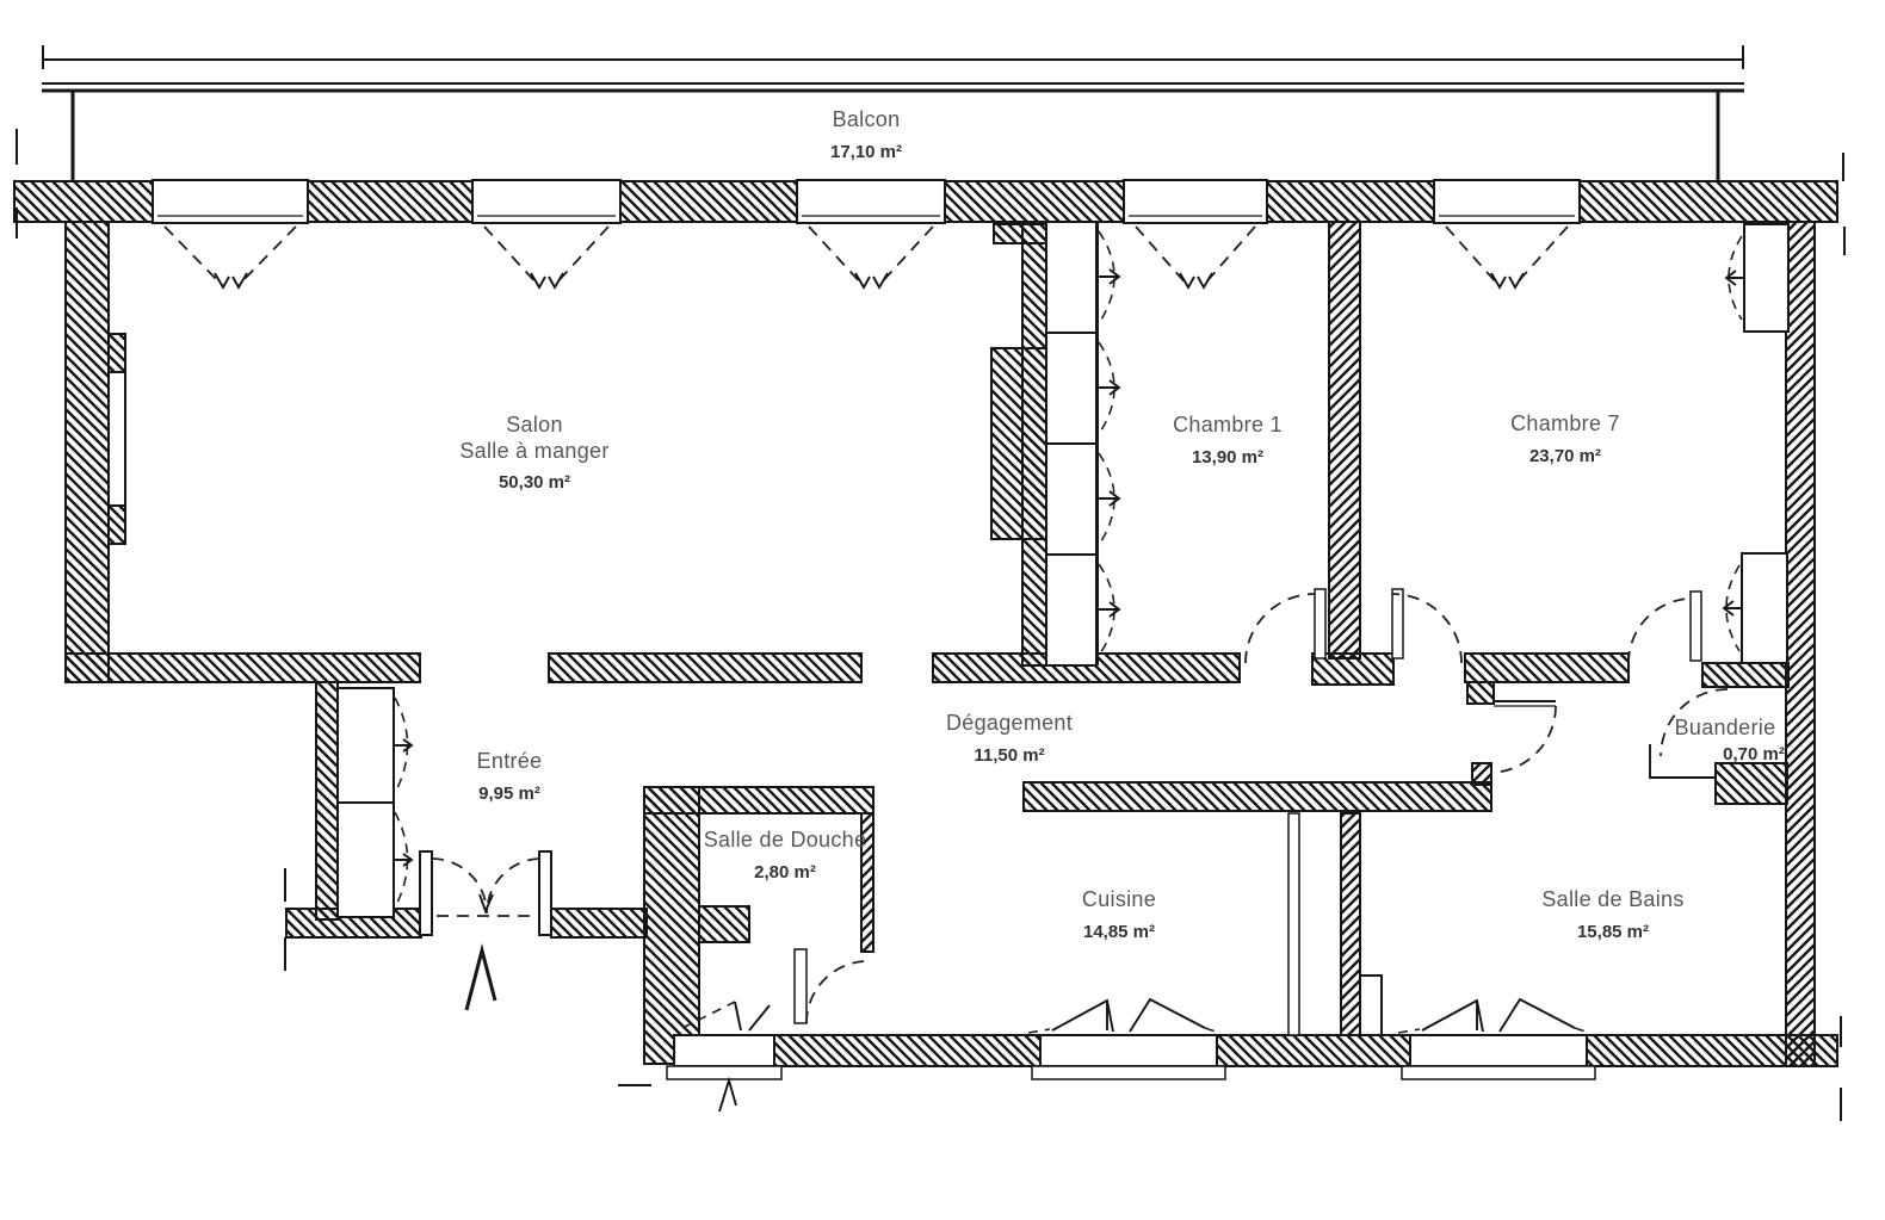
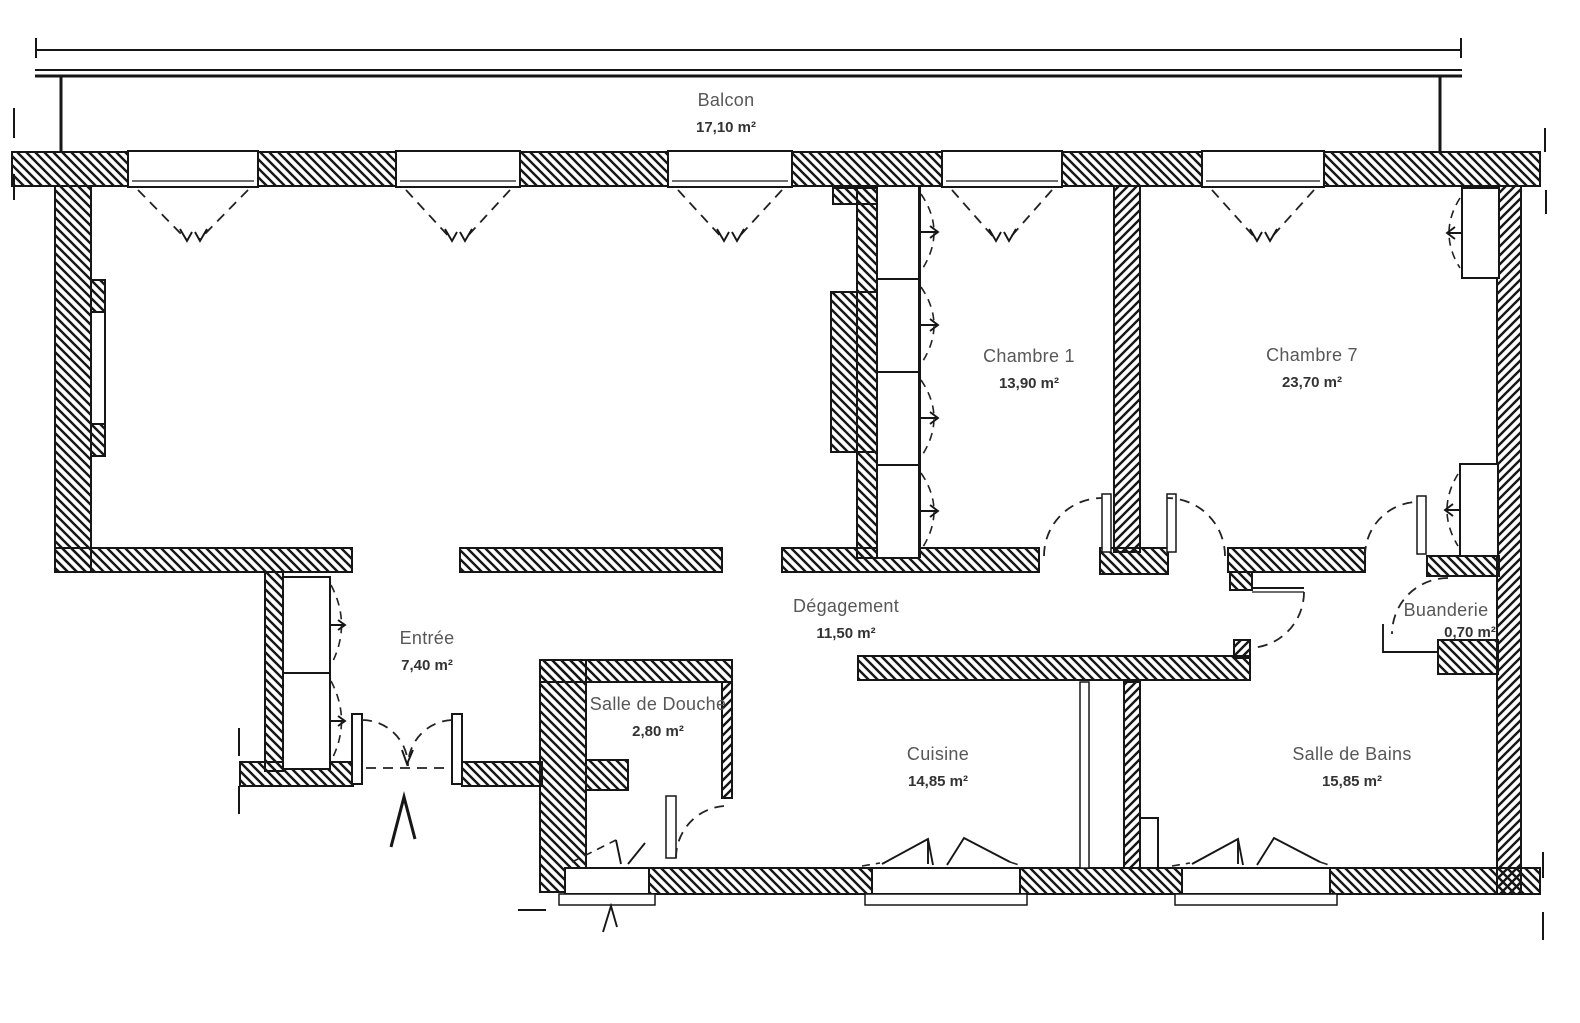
  Balcon
  17,10 m²
- Salon
- Salle à manger
- 50,30 m²
  Chambre 1
  13,90 m²
  Chambre 7
  23,70 m²
  Dégagement
  11,50 m²
  Entrée
- 9,95 m²
+ 7,40 m²
  Salle de Douche
  2,80 m²
  Cuisine
  14,85 m²
  Salle de Bains
  15,85 m²
  Buanderie
  0,70 m²
